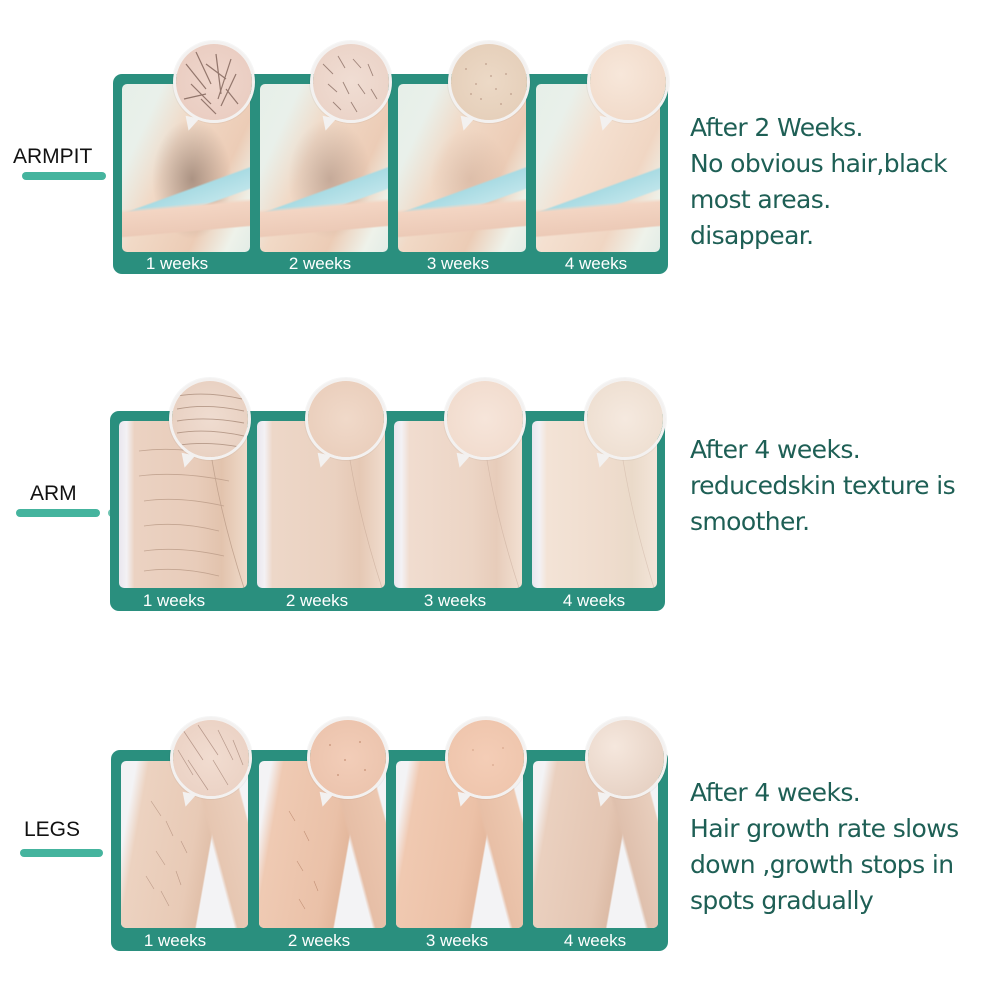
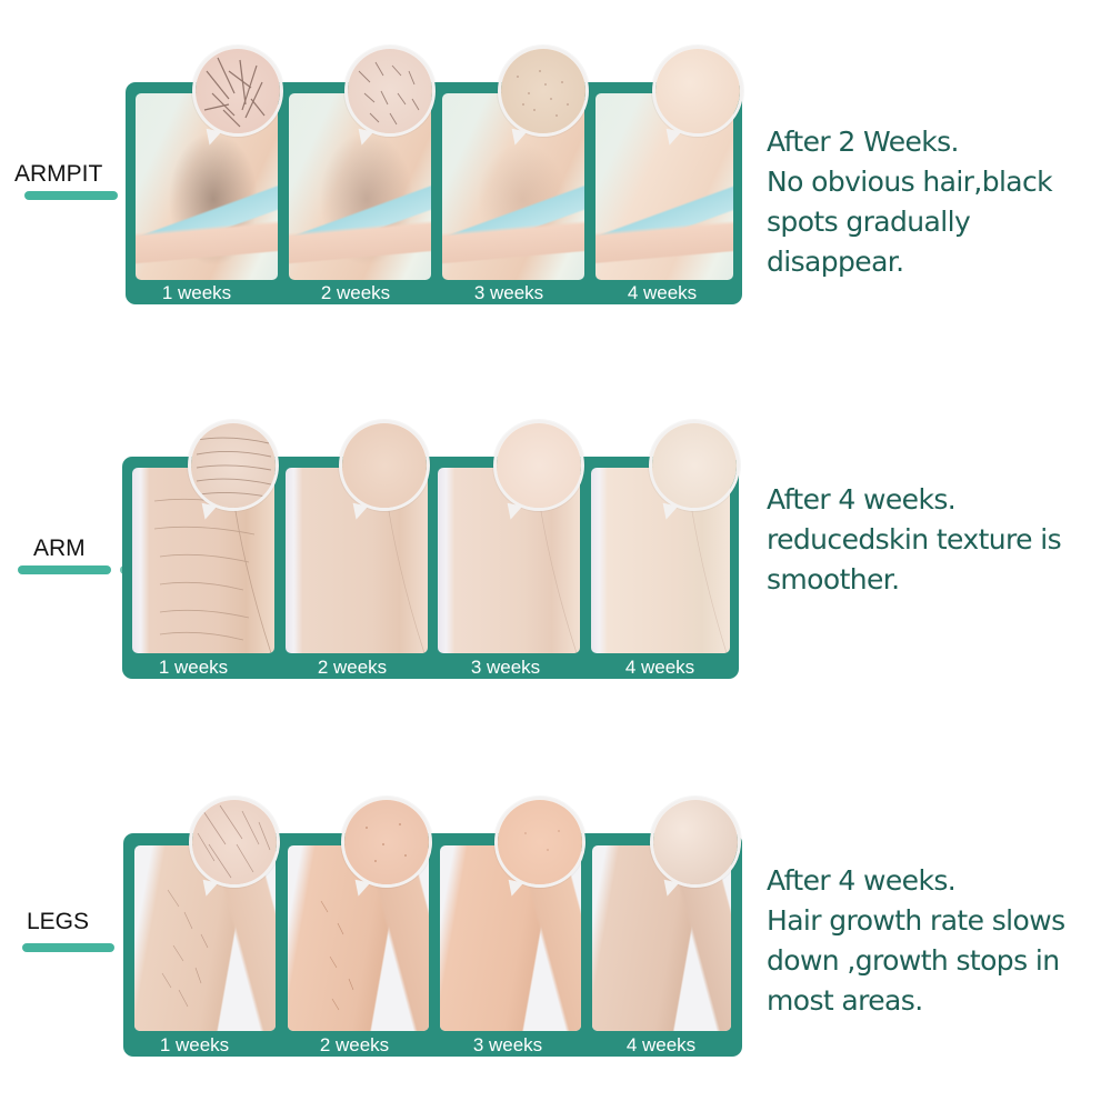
  ARMPIT
  1 weeks
  2 weeks
  3 weeks
  4 weeks
  After 2 Weeks.
  No obvious hair,black
- most areas.
+ spots gradually
  disappear.
  ARM
  1 weeks
  2 weeks
  3 weeks
  4 weeks
  After 4 weeks.
  reducedskin texture is
  smoother.
  LEGS
  1 weeks
  2 weeks
  3 weeks
  4 weeks
  After 4 weeks.
  Hair growth rate slows
  down ,growth stops in
- spots gradually
+ most areas.
